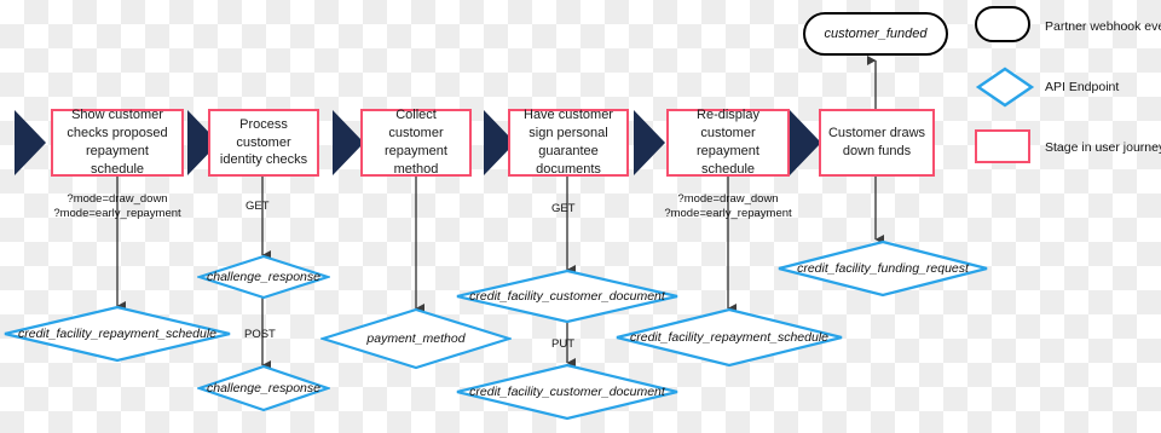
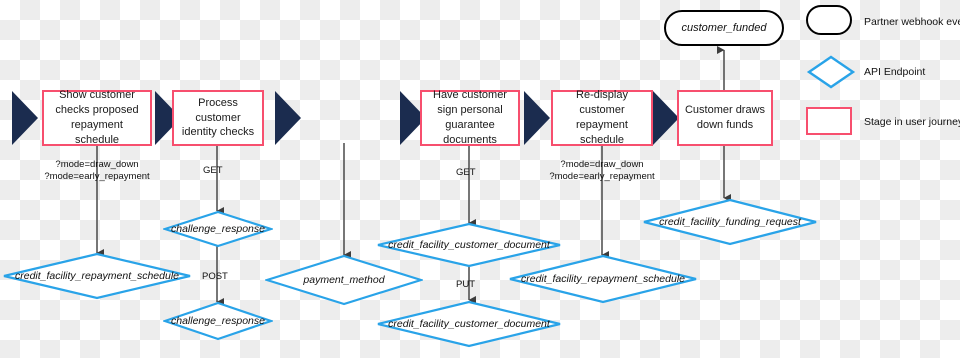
  customer_funded
  Show customer checks proposed repayment schedule
  Process customer identity checks
- Collect customer repayment method
  Have customer sign personal guarantee documents
  Re-display customer repayment schedule
  Customer draws down funds
  challenge_response
  challenge_response
  credit_facility_repayment_schedule
  payment_method
  credit_facility_customer_document
  credit_facility_customer_document
  credit_facility_repayment_schedule
  credit_facility_funding_request
  ?mode=draw_down
  ?mode=early_repayment
  GET
  POST
  GET
  PUT
  ?mode=draw_down
  ?mode=early_repayment
  Partner webhook ev
  API Endpoint
  Stage in user journe
